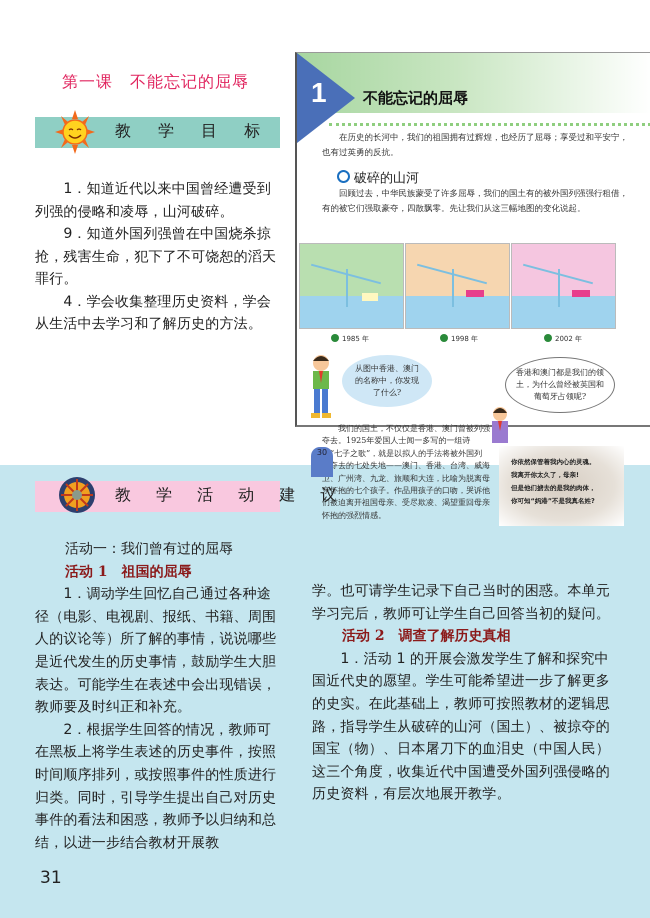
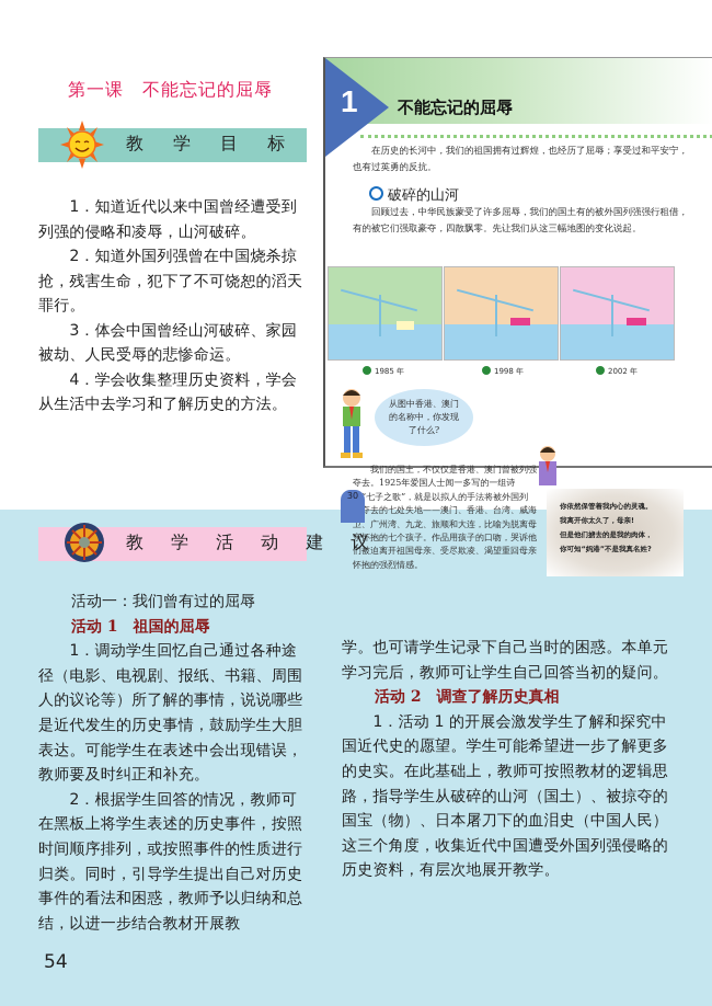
  第一课 不能忘记的屈辱
  教 学 目 标
  1．知道近代以来中国曾经遭受到列强的侵略和凌辱，山河破碎。
- 9．知道外国列强曾在中国烧杀掠抢，残害生命，犯下了不可饶恕的滔天罪行。
+ 2．知道外国列强曾在中国烧杀掠抢，残害生命，犯下了不可饶恕的滔天罪行。
+ 3．体会中国曾经山河破碎、家园被劫、人民受辱的悲惨命运。
  4．学会收集整理历史资料，学会从生活中去学习和了解历史的方法。
  1
  不能忘记的屈辱
  在历史的长河中，我们的祖国拥有过辉煌，也经历了屈辱；享受过和平安宁，也有过英勇的反抗。
  破碎的山河
  回顾过去，中华民族蒙受了许多屈辱，我们的国土有的被外国列强强行租借，有的被它们强取豪夺，四散飘零。先让我们从这三幅地图的变化说起。
  1985 年
  1998 年
  2002 年
  从图中香港、澳门的名称中，你发现了什么?
- 香港和澳门都是我们的领土，为什么曾经被英国和葡萄牙占领呢?
  我们的国土，不仅仅是香港、澳门曾被列强夺去。1925年爱国人士闻一多写的一组诗七子之歌”，就是以拟人的手法将被外国列夺去的七处失地——澳门、香港、台湾、威海卫、广州湾、九龙、旅顺和大连，比喻为脱离母亲怀抱的七个孩子。作品用孩子的口吻，哭诉他们被迫离开祖国母亲、受尽欺凌、渴望重回母亲怀抱的强烈情感。
  你依然保管着我内心的灵魂。
  我离开你太久了，母亲!
  但是他们掳去的是我的肉体，
  你可知“妈港”不是我真名姓?
  30
  教 学 活 动 建 议
  活动一：我们曾有过的屈辱
  活动 1 祖国的屈辱
  1．调动学生回忆自己通过各种途径（电影、电视剧、报纸、书籍、周围人的议论等）所了解的事情，说说哪些是近代发生的历史事情，鼓励学生大胆表达。可能学生在表述中会出现错误，教师要及时纠正和补充。
  2．根据学生回答的情况，教师可在黑板上将学生表述的历史事件，按照时间顺序排列，或按照事件的性质进行归类。同时，引导学生提出自己对历史事件的看法和困惑，教师予以归纳和总结，以进一步结合教材开展教
  学。也可请学生记录下自己当时的困惑。本单元学习完后，教师可让学生自己回答当初的疑问。
  活动 2 调查了解历史真相
  1．活动 1 的开展会激发学生了解和探究中国近代史的愿望。学生可能希望进一步了解更多的史实。在此基础上，教师可按照教材的逻辑思路，指导学生从破碎的山河（国土）、被掠夺的国宝（物）、日本屠刀下的血泪史（中国人民）这三个角度，收集近代中国遭受外国列强侵略的历史资料，有层次地展开教学。
- 31
+ 54
